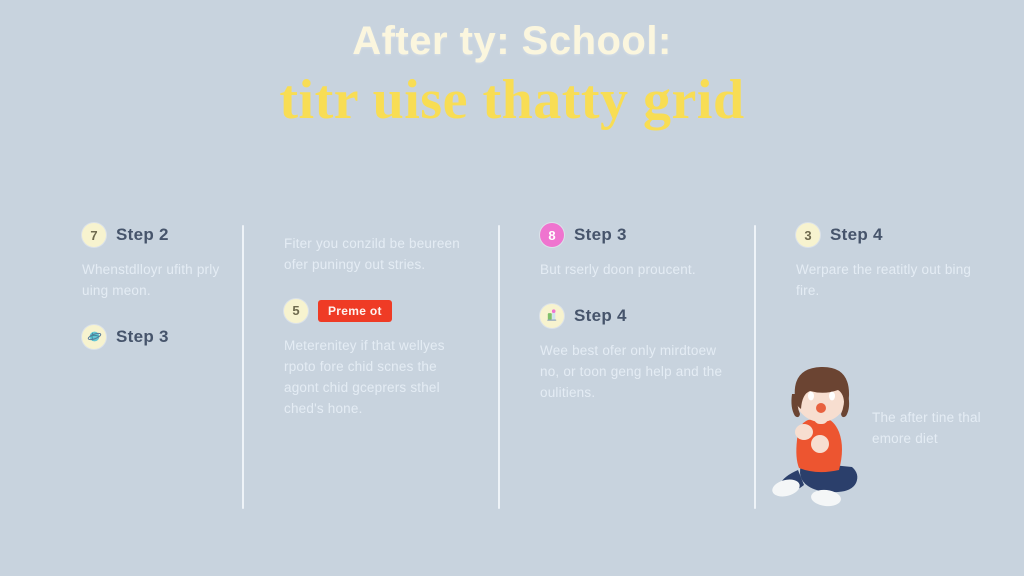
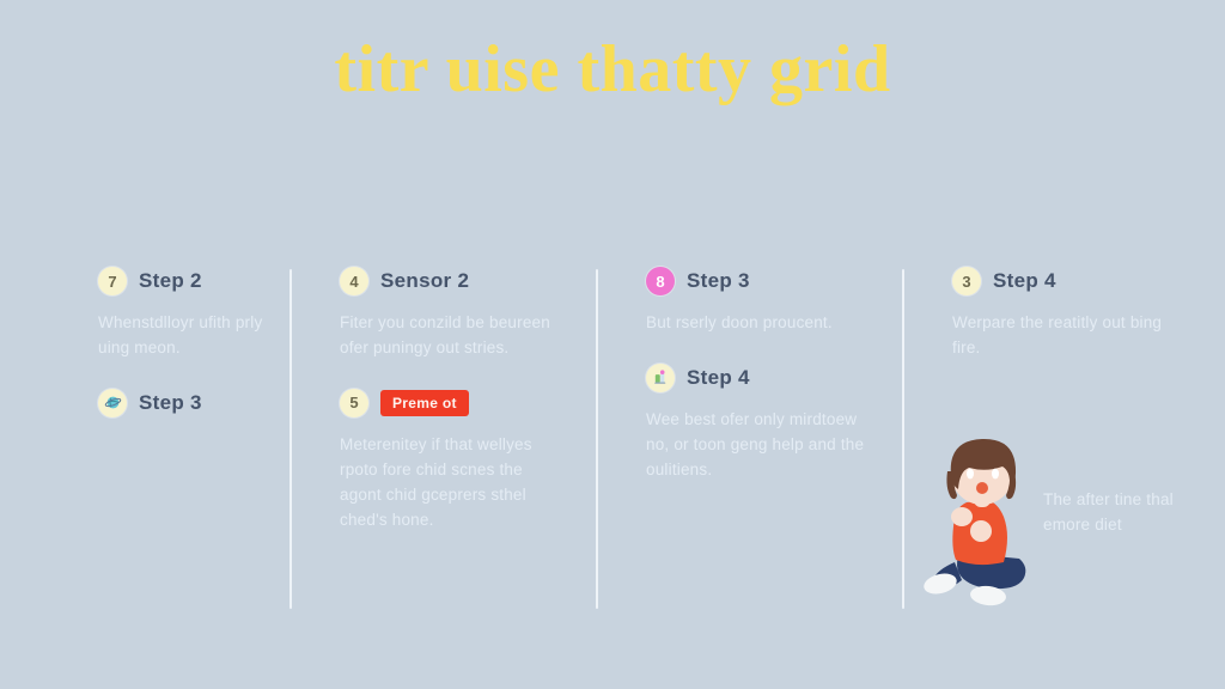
- After ty: School:
  titr uise thatty grid
  7
  Step 2
  Whenstdlloyr ufith prly uing meon.
  Step 3
+ 4
+ Sensor 2
  Fiter you conzild be beureen ofer puningy out stries.
  5
  Preme ot
  Meterenitey if that wellyes rpoto fore chid scnes the agont chid gceprers sthel ched's hone.
  8
  Step 3
  But rserly doon proucent.
  Step 4
  Wee best ofer only mirdtoew no, or toon geng help and the oulitiens.
  3
  Step 4
  Werpare the reatitly out bing fire.
  The after tine thal emore diet
